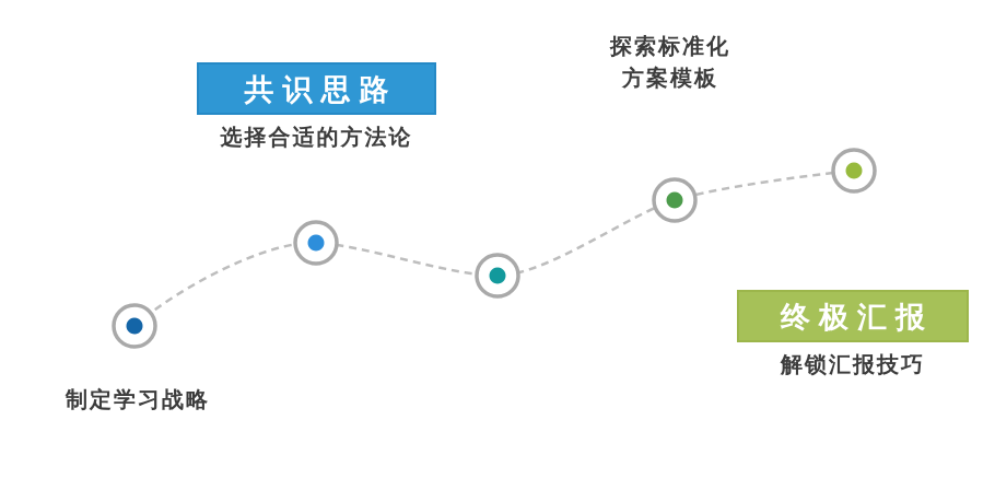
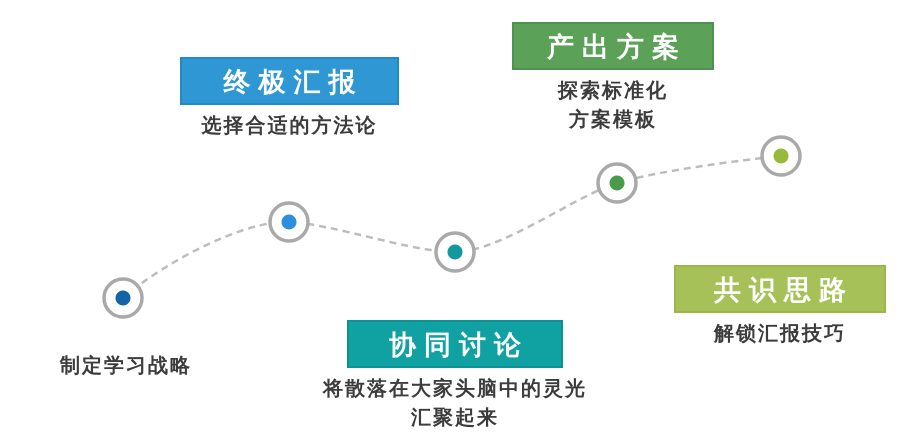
  制定学习战略
- 共识思路
+ 终极汇报
  选择合适的方法论
+ 协同讨论
+ 将散落在大家头脑中的灵光
+ 汇聚起来
+ 产出方案
  探索标准化
  方案模板
- 终极汇报
+ 共识思路
  解锁汇报技巧
